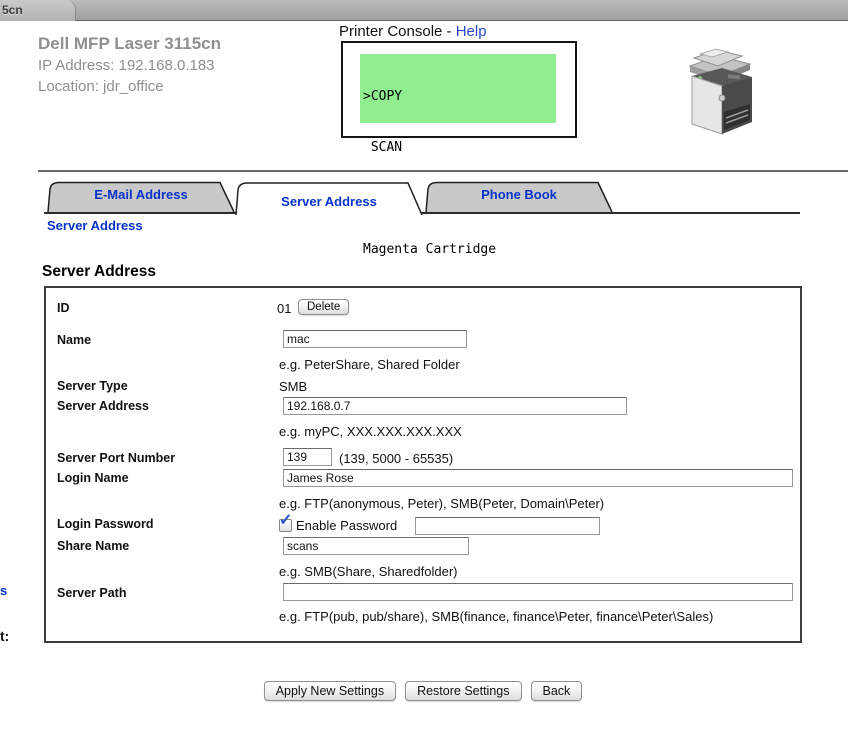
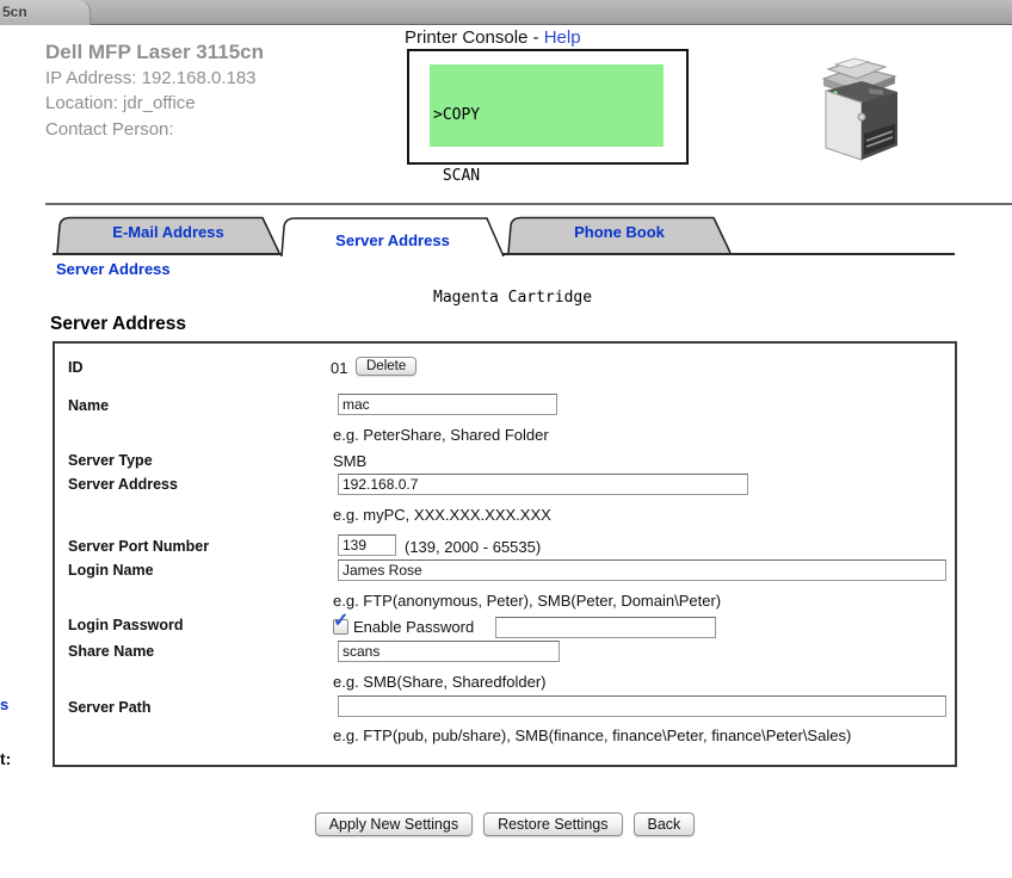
  5cn
  Dell MFP Laser 3115cn
  IP Address: 192.168.0.183
  Location: jdr_office
+ Contact Person:
  Printer Console - Help
  >COPY
  SCAN
  Magenta Cartridge
  E-Mail Address
  Server Address
  Phone Book
  Server Address
  s
  t:
  Server Address
  ID
  01
  Delete
  Name
  mac
  e.g. PeterShare, Shared Folder
  Server Type
  SMB
  Server Address
  192.168.0.7
  e.g. myPC, XXX.XXX.XXX.XXX
  Server Port Number
  139
- (139, 5000 - 65535)
+ (139, 2000 - 65535)
  Login Name
  James Rose
  e.g. FTP(anonymous, Peter), SMB(Peter, Domain\Peter)
  Login Password
  ✓
  Enable Password
  Share Name
  scans
  e.g. SMB(Share, Sharedfolder)
  Server Path
  e.g. FTP(pub, pub/share), SMB(finance, finance\Peter, finance\Peter\Sales)
  Apply New Settings
  Restore Settings
  Back
